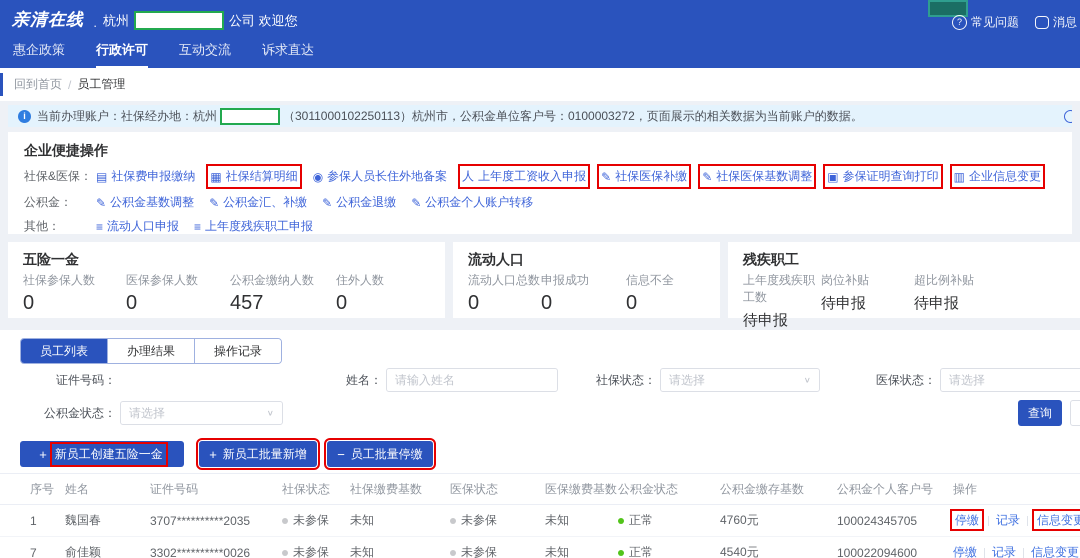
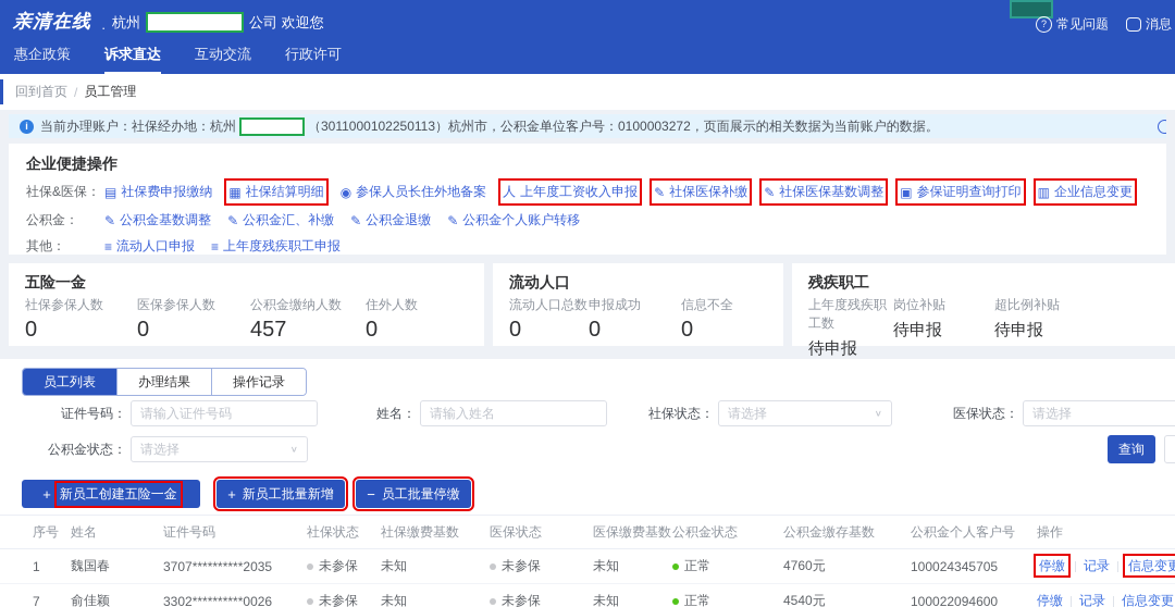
  亲清在线
  ·
  杭州
  公司 欢迎您
  ?
  常见问题
  消息
  惠企政策
- 行政许可
+ 诉求直达
  互动交流
- 诉求直达
+ 行政许可
  回到首页
  /
  员工管理
  i
  当前办理账户：社保经办地：杭州
  （3011000102250113）杭州市，公积金单位客户号：0100003272，页面展示的相关数据为当前账户的数据。
  企业便捷操作
  社保&医保：
  ▤
  社保费申报缴纳
  ▦
  社保结算明细
  ◉
  参保人员长住外地备案
  人
  上年度工资收入申报
  ✎
  社保医保补缴
  ✎
  社保医保基数调整
  ▣
  参保证明查询打印
  ▥
  企业信息变更
  公积金：
  ✎
  公积金基数调整
  ✎
  公积金汇、补缴
  ✎
  公积金退缴
  ✎
  公积金个人账户转移
  其他：
  ≡
  流动人口申报
  ≡
  上年度残疾职工申报
  五险一金
  社保参保人数
  0
  医保参保人数
  0
  公积金缴纳人数
  457
  住外人数
  0
  流动人口
  流动人口总数
  0
  申报成功
  0
  信息不全
  0
  残疾职工
  上年度残疾职工数
  待申报
  岗位补贴
  待申报
  超比例补贴
  待申报
  员工列表
  办理结果
  操作记录
  证件号码：
+ 请输入证件号码
  姓名：
  请输入姓名
  社保状态：
  请选择
  ∨
  医保状态：
  请选择
  公积金状态：
  请选择
  ∨
  查询
  +
  新员工创建五险一金
  +
  新员工批量新增
  −
  员工批量停缴
  序号	姓名	证件号码	社保状态	社保缴费基数	医保状态	医保缴费基数	公积金状态	公积金缴存基数	公积金个人客户号	操作
  1	魏国春	3707**********2035	未参保	未知	未参保	未知	正常	4760元	100024345705	停缴 记录 信息变更
  7	俞佳颖	3302**********0026	未参保	未知	未参保	未知	正常	4540元	100022094600	停缴 记录 信息变更
